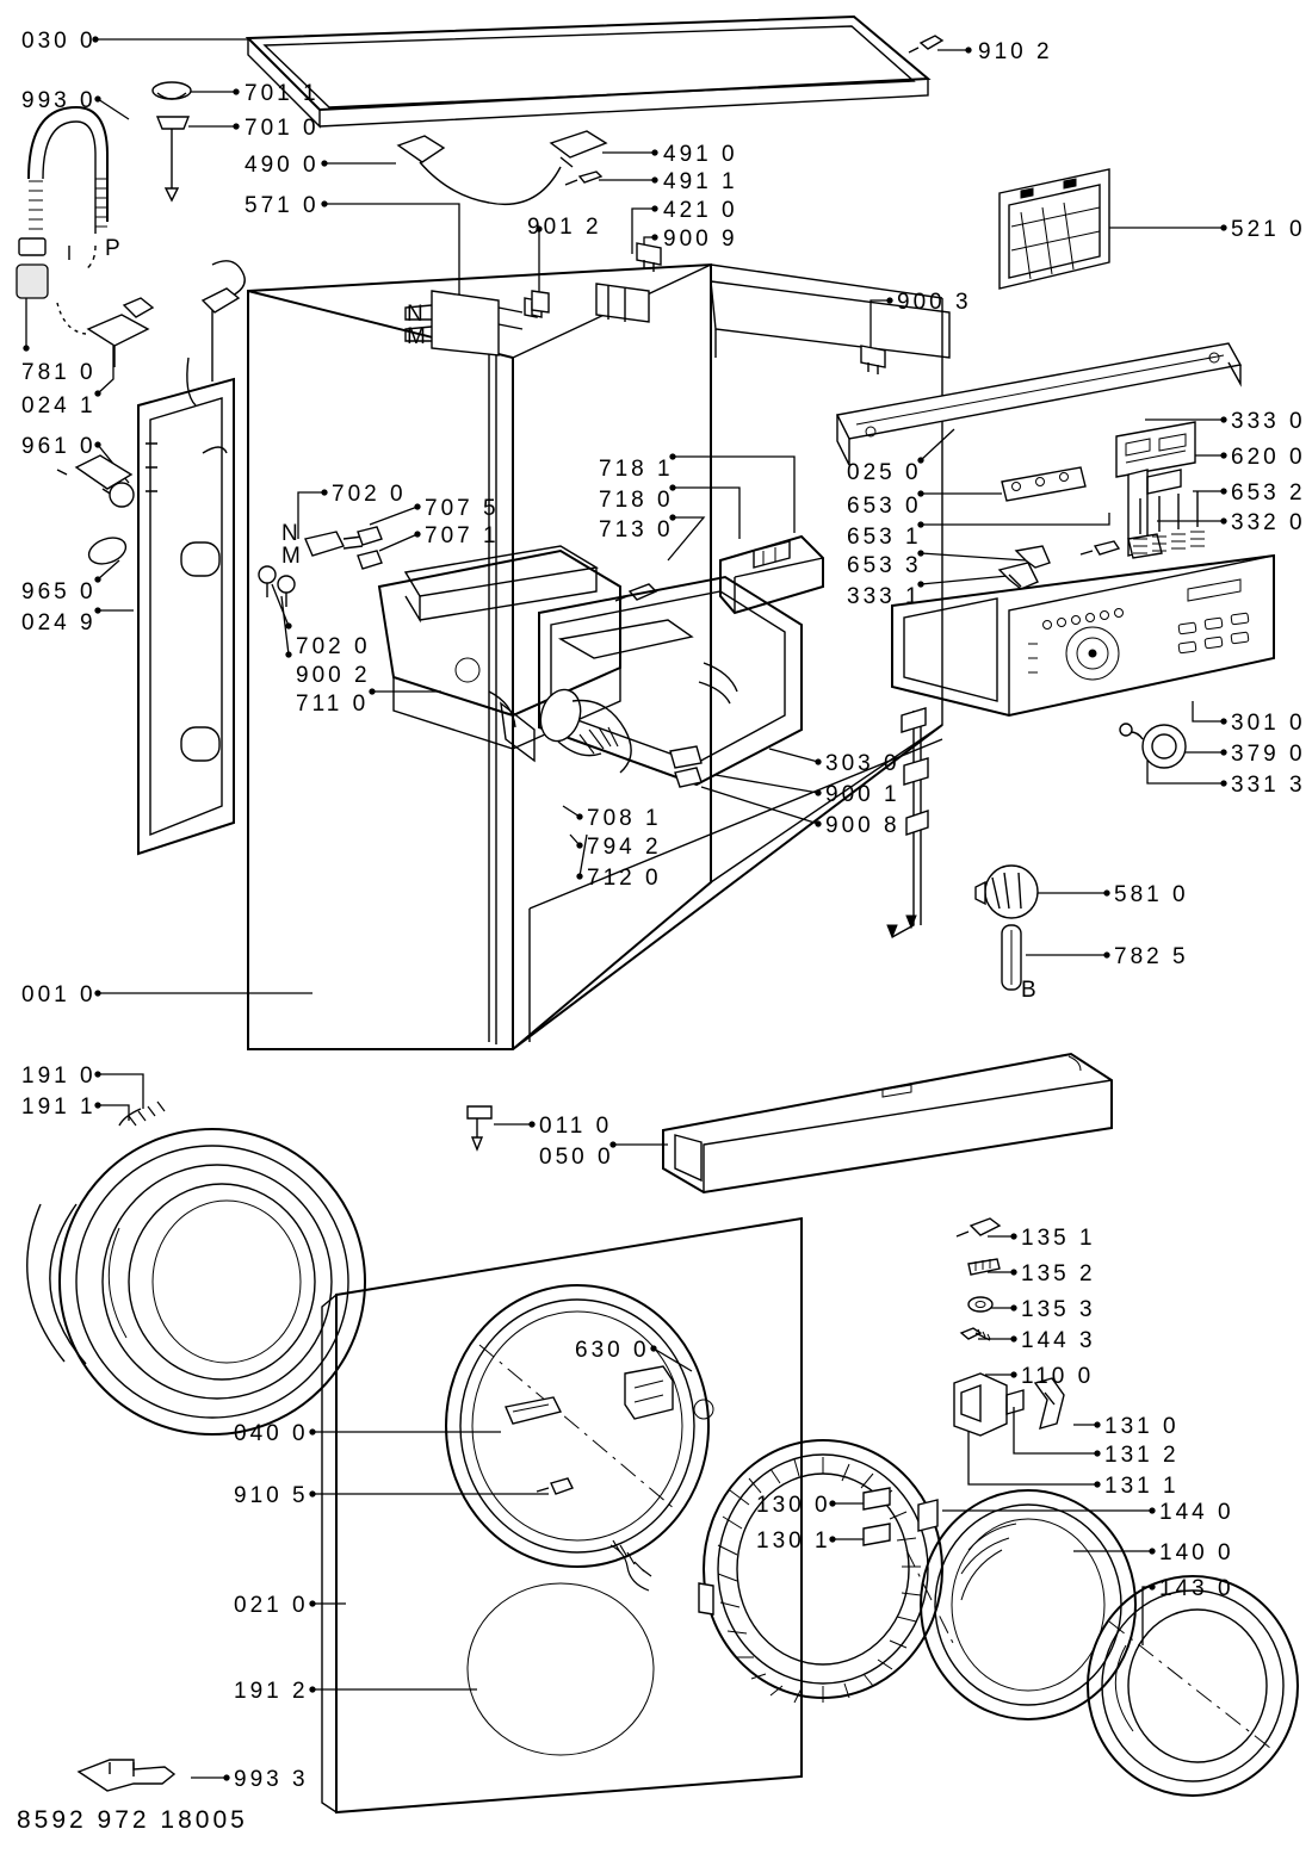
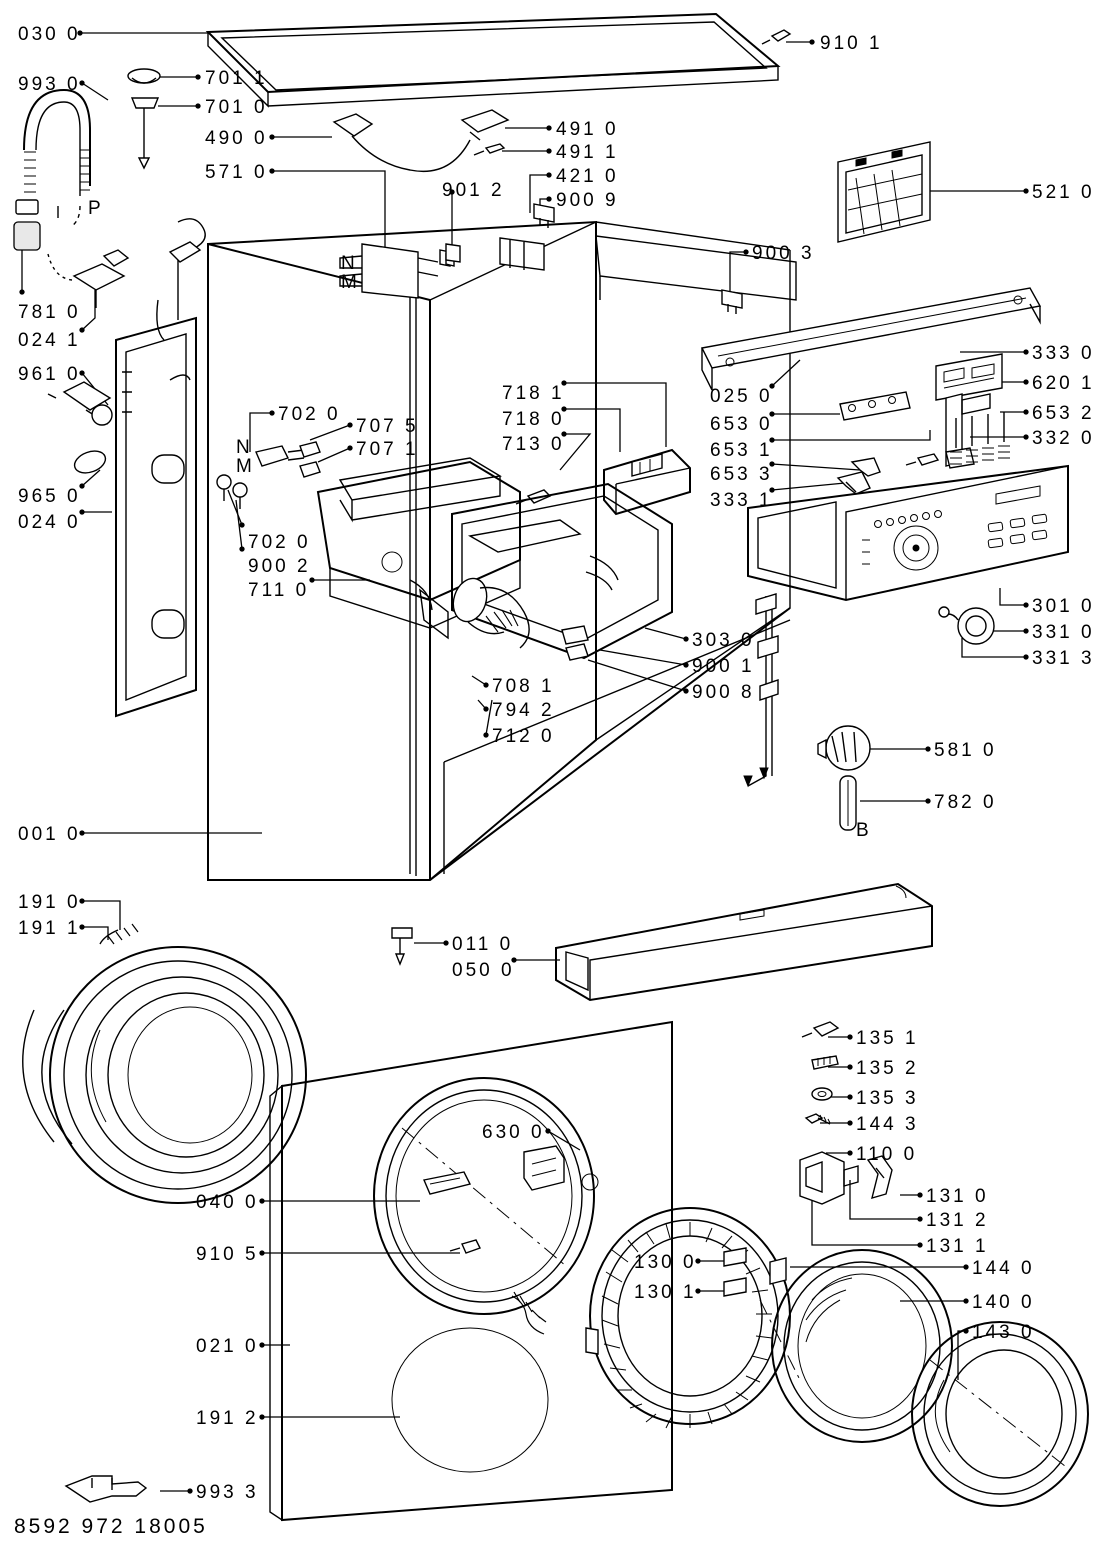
  030 0
- 910 2
+ 910 1
  993 0
  701 1
  701 0
  490 0
  491 0
  491 1
  571 0
  421 0
  901 2
  900 9
  521 0
  900 3
  781 0
  024 1
  961 0
  333 0
- 620 0
+ 620 1
  025 0
  718 1
  718 0
  653 2
  653 0
  332 0
  702 0
  707 5
  707 1
  713 0
  653 1
  653 3
  333 1
  965 0
- 024 9
+ 024 0
  702 0
  900 2
  711 0
  301 0
- 379 0
+ 331 0
  331 3
  303 0
  900 1
  900 8
  708 1
  794 2
  712 0
  581 0
- 782 5
+ 782 0
  001 0
  191 0
  191 1
  011 0
  050 0
  135 1
  135 2
  135 3
  144 3
  110 0
  131 0
  131 2
  131 1
  630 0
  040 0
  910 5
  130 0
  130 1
  144 0
  140 0
  143 0
  021 0
  191 2
  993 3
  P
  N
  M
  N
  M
  B
  8592 972 18005
